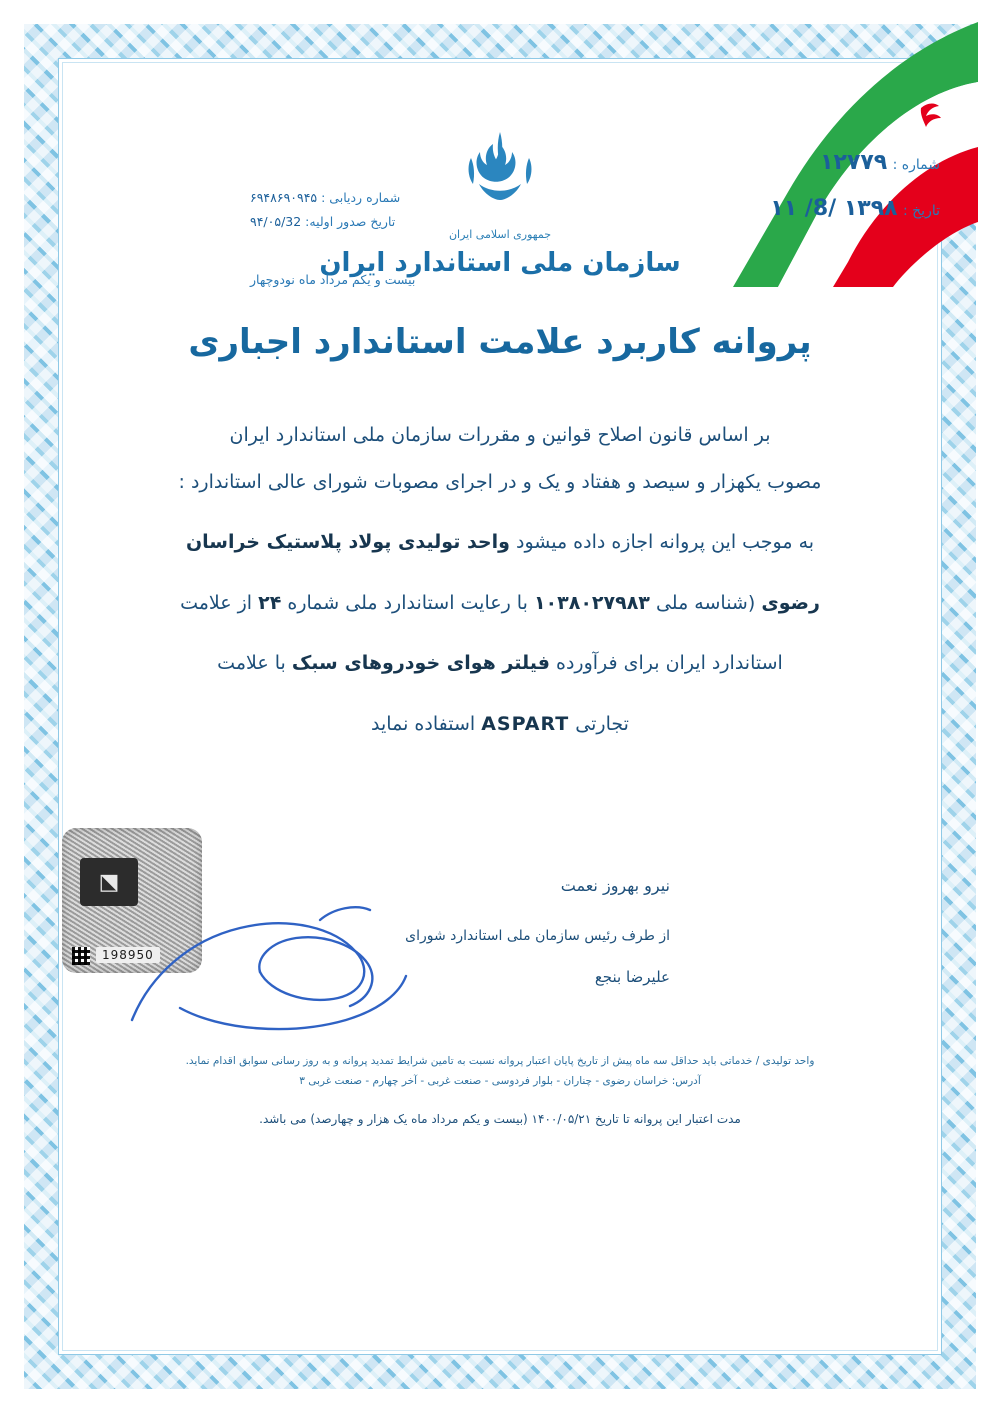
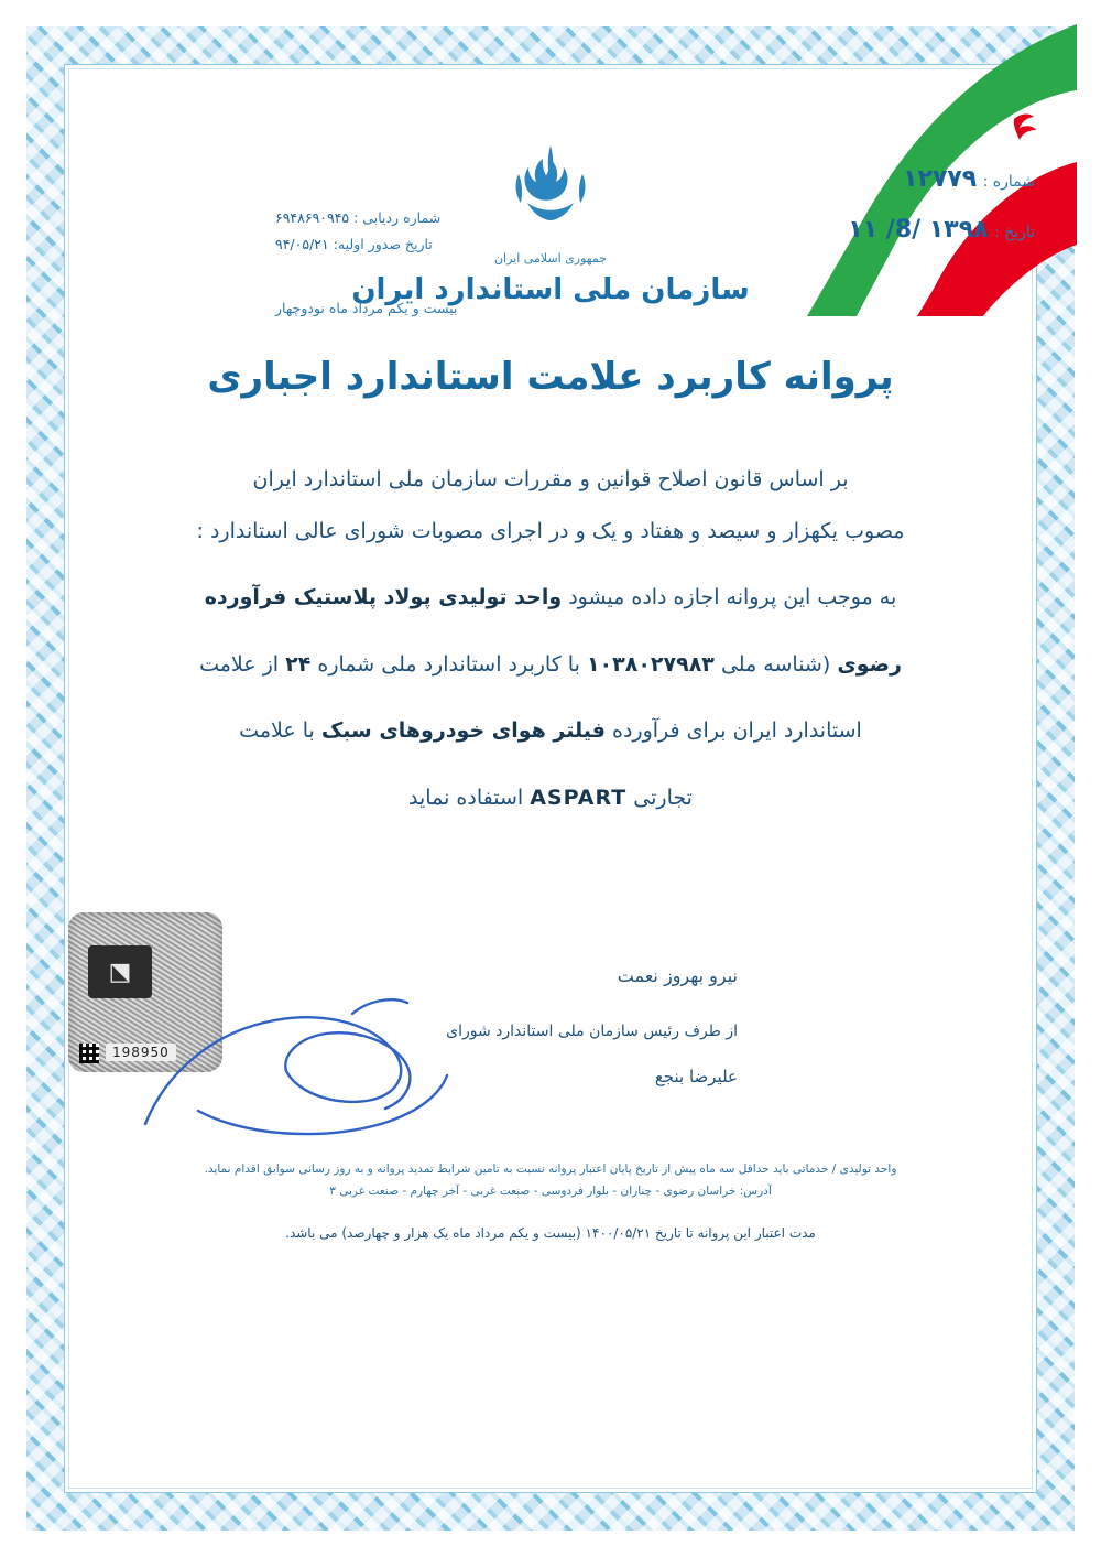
  جمهوری اسلامی ایران
  سازمان ملی استاندارد ایران
  شماره : ۱۲۷۷۹
  تاریخ : ۱۳۹۸ /8/ ۱۱
  شماره ردیابی : ۶۹۴۸۶۹۰۹۴۵
- تاریخ صدور اولیه: ۹۴/۰۵/32
+ تاریخ صدور اولیه: ۹۴/۰۵/۲۱
  بیست و یکم مرداد ماه نودوچهار
  پروانه کاربرد علامت استاندارد اجباری
  بر اساس قانون اصلاح قوانین و مقررات سازمان ملی استاندارد ایران
  مصوب یکهزار و سیصد و هفتاد و یک و در اجرای مصوبات شورای عالی استاندارد :
- به موجب این پروانه اجازه داده میشود واحد تولیدی پولاد پلاستیک خراسان
+ به موجب این پروانه اجازه داده میشود واحد تولیدی پولاد پلاستیک فرآورده
- رضوی (شناسه ملی ۱۰۳۸۰۲۷۹۸۳ با رعایت استاندارد ملی شماره ۲۴ از علامت
+ رضوی (شناسه ملی ۱۰۳۸۰۲۷۹۸۳ با کاربرد استاندارد ملی شماره ۲۴ از علامت
  استاندارد ایران برای فرآورده فیلتر هوای خودروهای سبک با علامت
  تجارتی ASPART استفاده نماید
  ⬔
  198950
  نیرو بهروز نعمت
  از طرف رئیس سازمان ملی استاندارد شورای
  علیرضا بنجع
  واحد تولیدی / خدماتی باید حداقل سه ماه پیش از تاریخ پایان اعتبار پروانه نسبت به تامین شرایط تمدید پروانه و به روز رسانی سوابق اقدام نماید.
  آدرس: خراسان رضوی - چناران - بلوار فردوسی - صنعت غربی - آخر چهارم - صنعت غربی ۳
  مدت اعتبار این پروانه تا تاریخ ۱۴۰۰/۰۵/۲۱ (بیست و یکم مرداد ماه یک هزار و چهارصد) می باشد.
